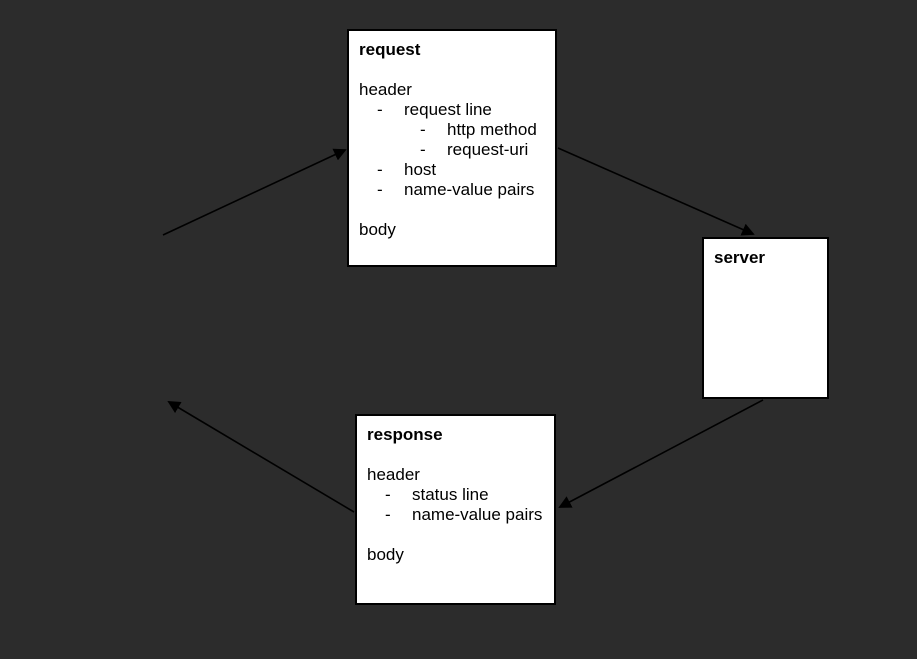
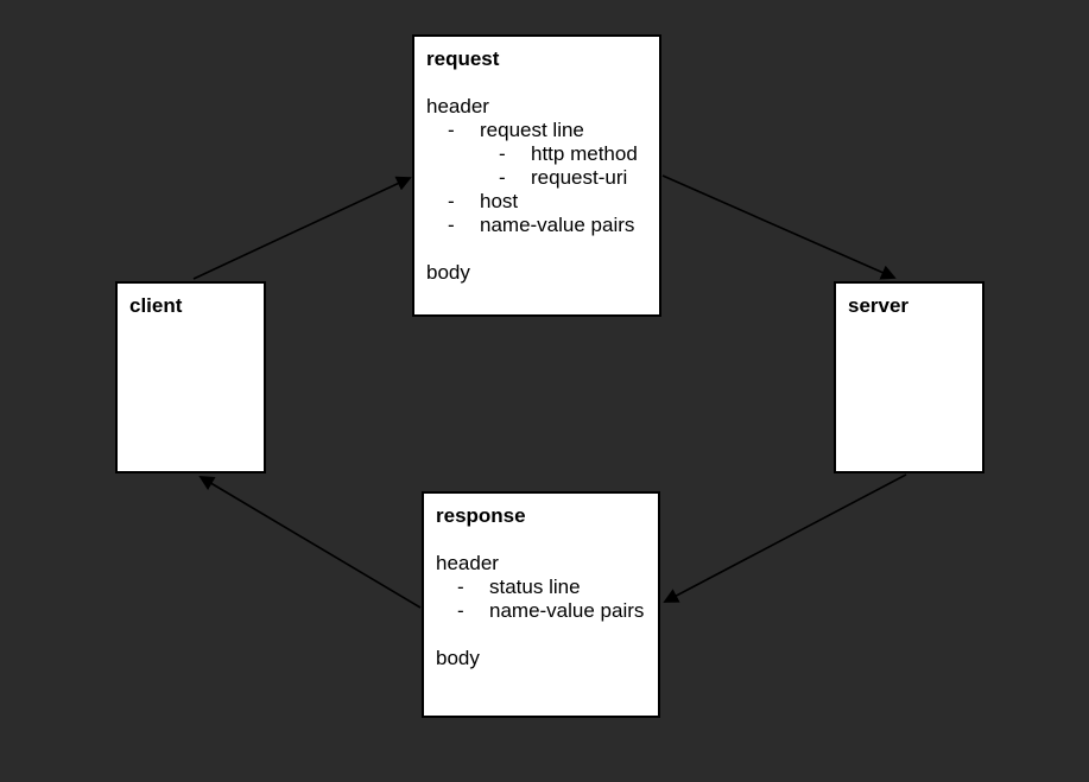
+ client
  server
  request
  header
  -
  request line
  -
  http method
  -
  request-uri
  -
  host
  -
  name-value pairs
  body
  response
  header
  -
  status line
  -
  name-value pairs
  body
